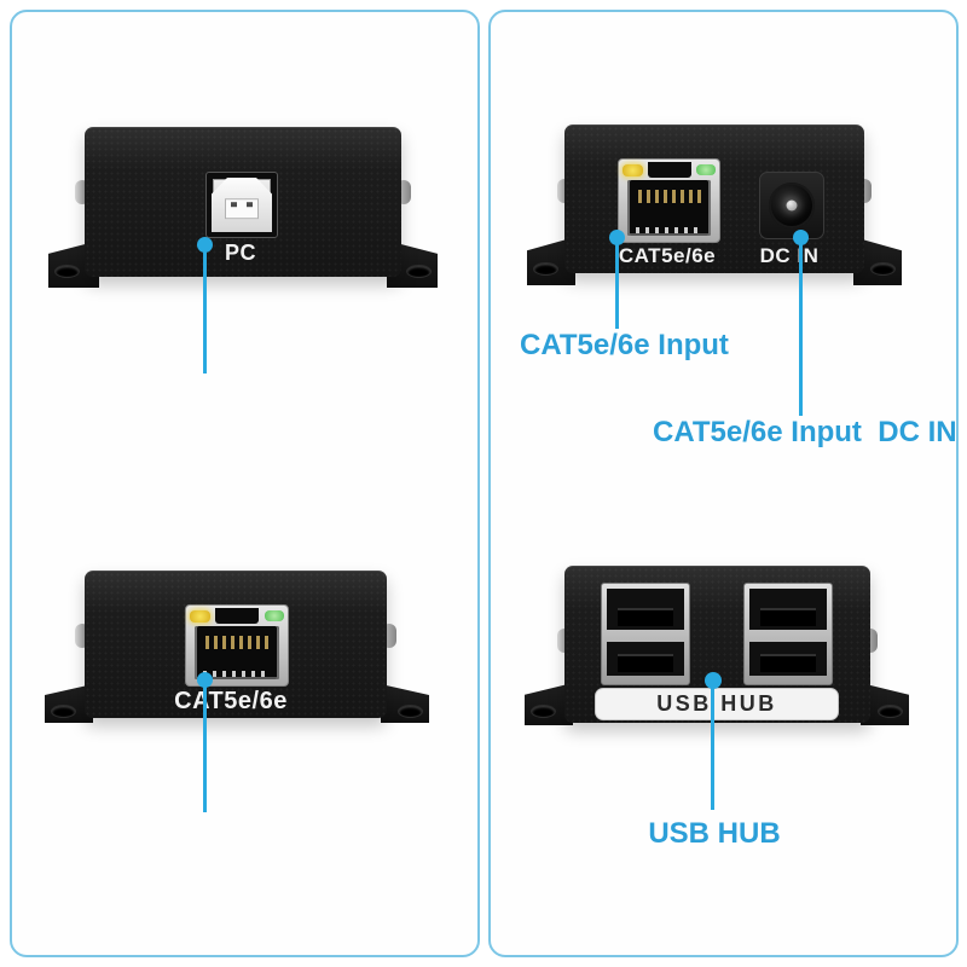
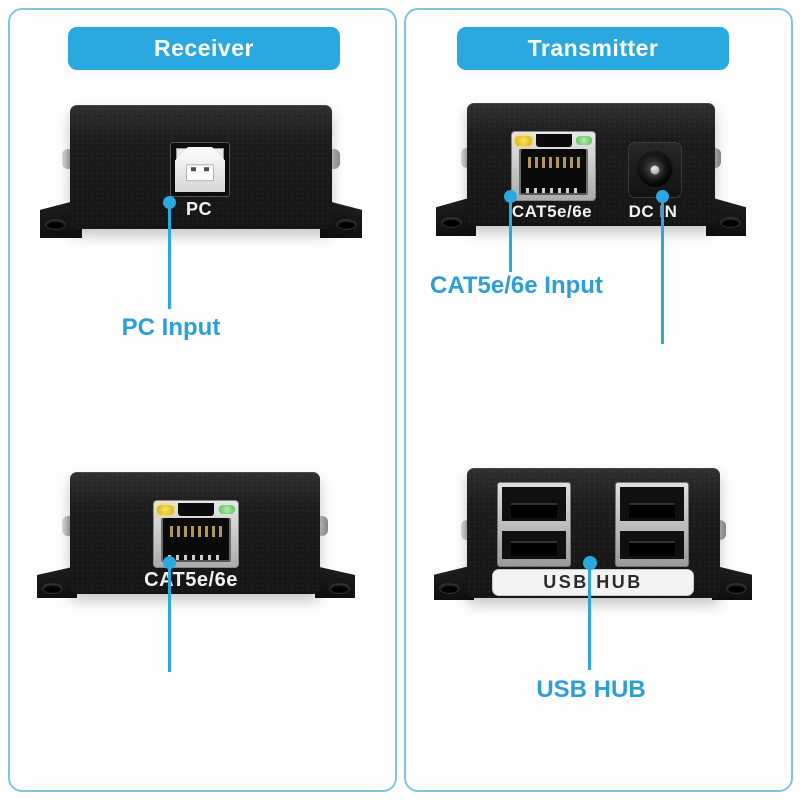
+ Receiver
+ Transmitter
  PC
+ PC Input
  CAT5e/6e
  CAT5e/6e
  DCN
  CAT5e/6e Input
- CAT5e/6e Input DC IN
  USB HUB
  USB HUB
